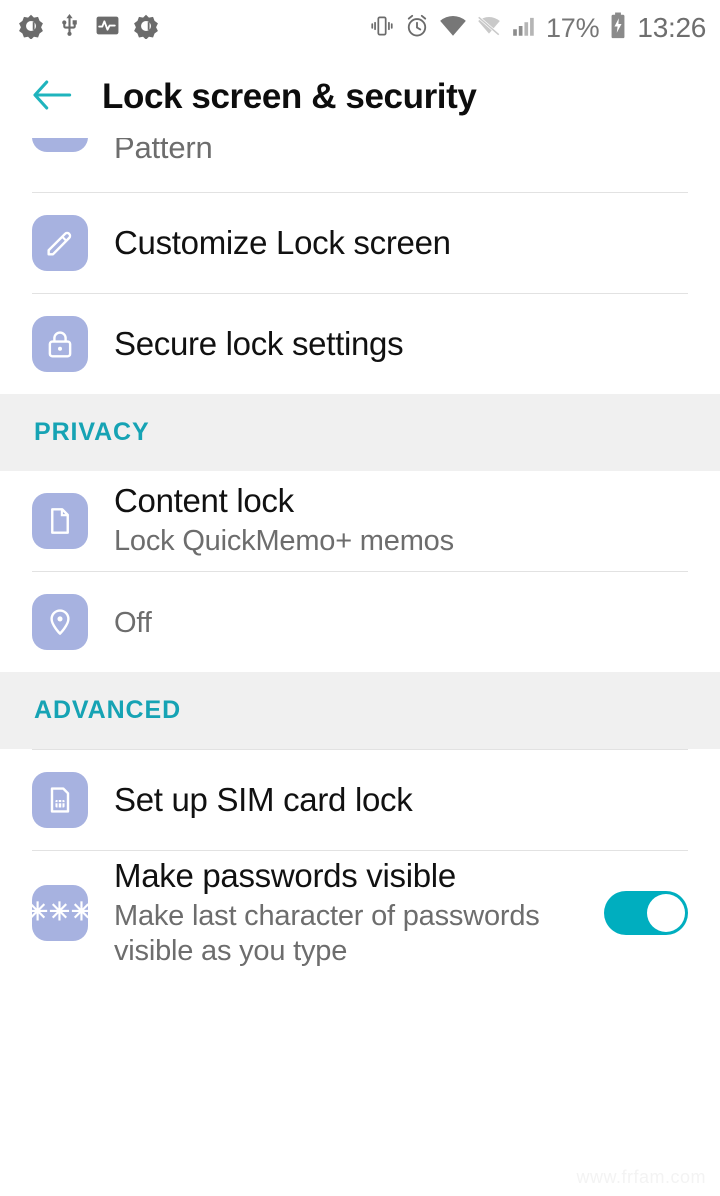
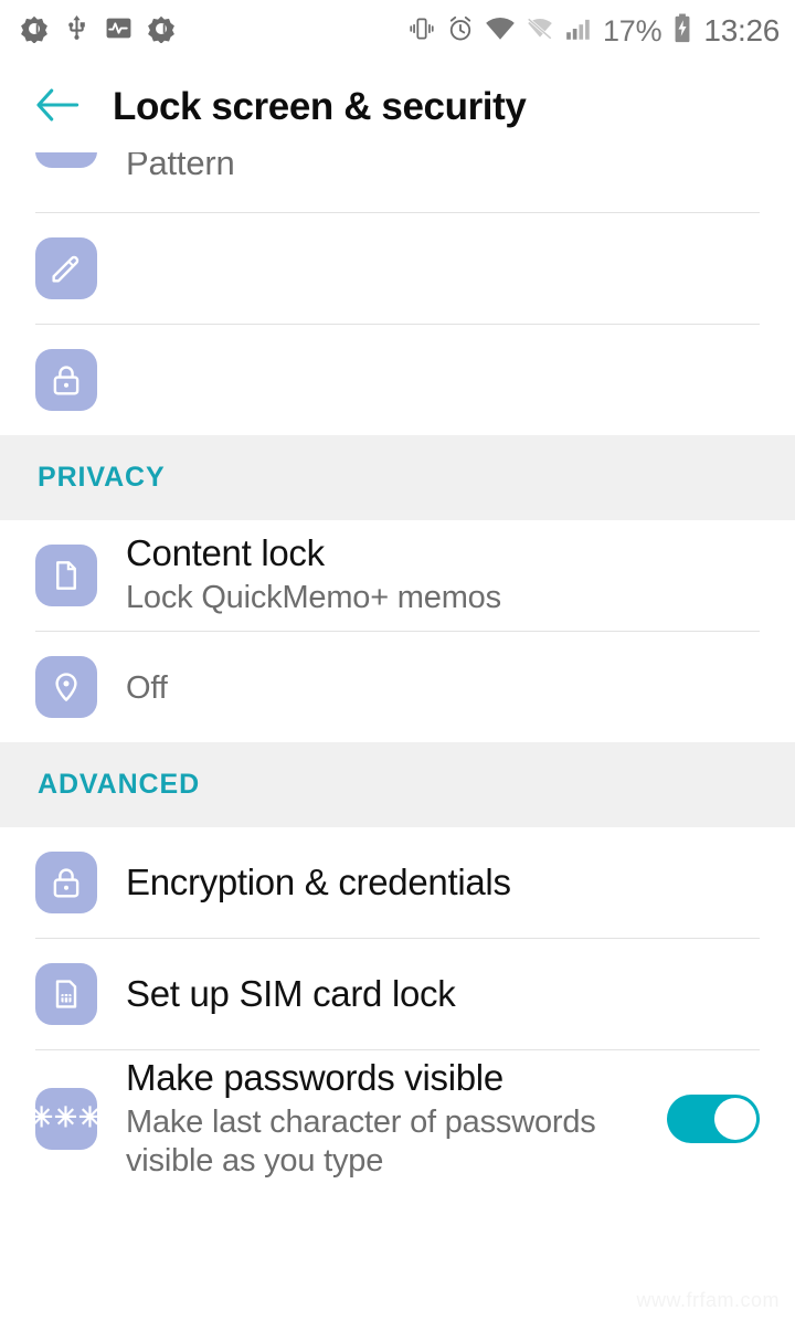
  17%
  13:26
  Lock screen & security
  Pattern
- Customize Lock screen
- Secure lock settings
  PRIVACY
  Content lock
  Lock QuickMemo+ memos
  Off
  ADVANCED
+ Encryption & credentials
  Set up SIM card lock
  ✳✳✳
  Make passwords visible
  Make last character of passwords visible as you type
